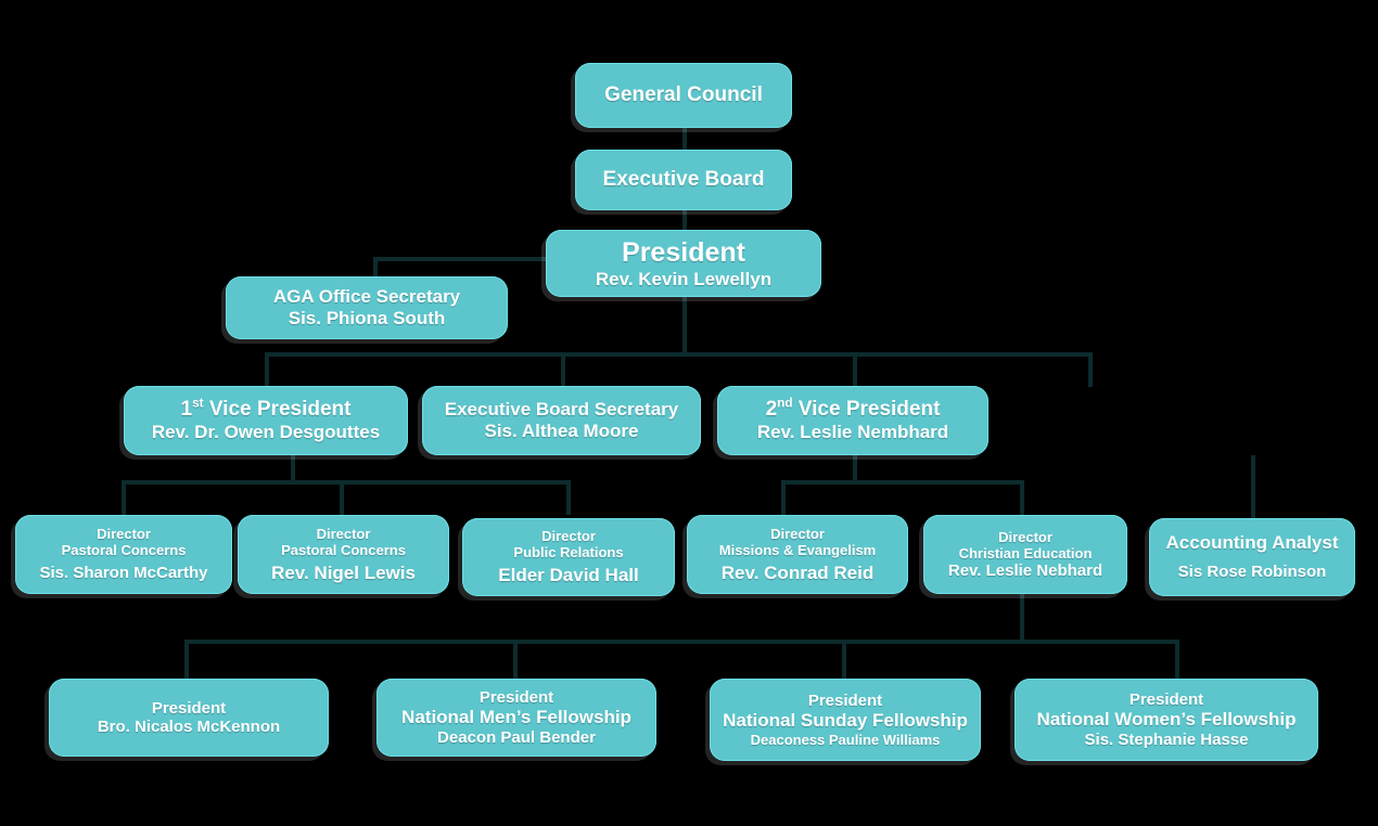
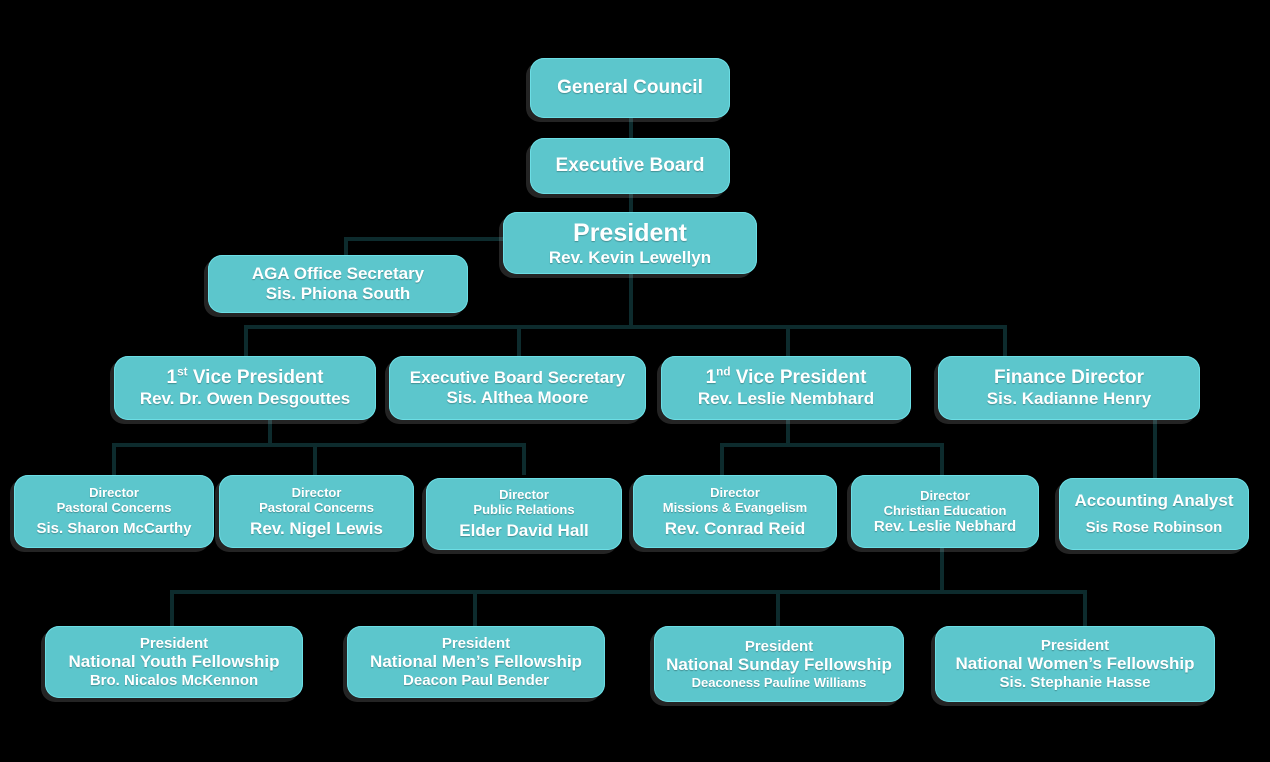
  General Council
  Executive Board
  President
  Rev. Kevin Lewellyn
  AGA Office Secretary
  Sis. Phiona South
  1st Vice President
  Rev. Dr. Owen Desgouttes
  Executive Board Secretary
  Sis. Althea Moore
- 2nd Vice President
+ 1nd Vice President
  Rev. Leslie Nembhard
+ Finance Director
+ Sis. Kadianne Henry
  Director
  Pastoral Concerns
  Sis. Sharon McCarthy
  Director
  Pastoral Concerns
  Rev. Nigel Lewis
  Director
  Public Relations
  Elder David Hall
  Director
  Missions & Evangelism
  Rev. Conrad Reid
  Director
  Christian Education
  Rev. Leslie Nebhard
  Accounting Analyst
  Sis Rose Robinson
  President
+ National Youth Fellowship
  Bro. Nicalos McKennon
  President
  National Men’s Fellowship
  Deacon Paul Bender
  President
  National Sunday Fellowship
  Deaconess Pauline Williams
  President
  National Women’s Fellowship
  Sis. Stephanie Hasse
